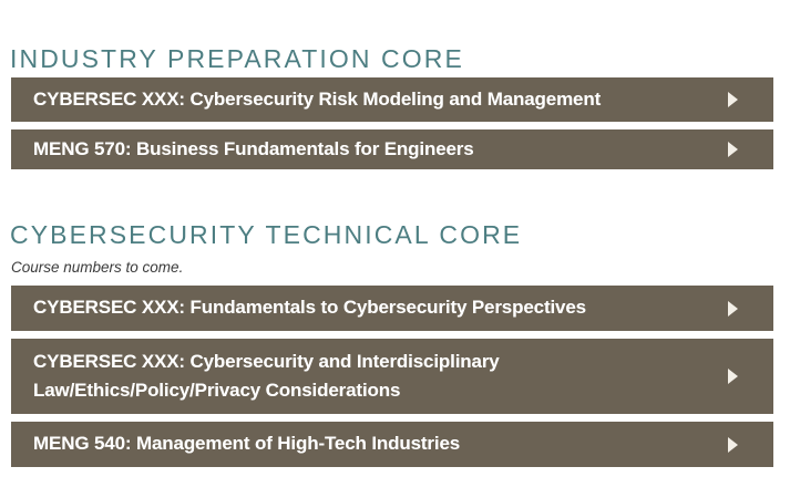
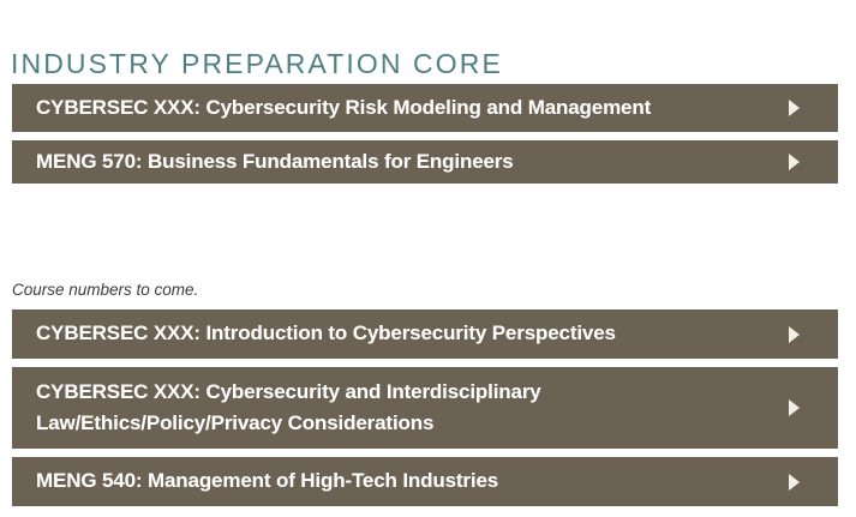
  INDUSTRY PREPARATION CORE
  CYBERSEC XXX: Cybersecurity Risk Modeling and Management
  MENG 570: Business Fundamentals for Engineers
- CYBERSECURITY TECHNICAL CORE
  Course numbers to come.
- CYBERSEC XXX: Fundamentals to Cybersecurity Perspectives
+ CYBERSEC XXX: Introduction to Cybersecurity Perspectives
  CYBERSEC XXX: Cybersecurity and Interdisciplinary
  Law/Ethics/Policy/Privacy Considerations
  MENG 540: Management of High-Tech Industries
